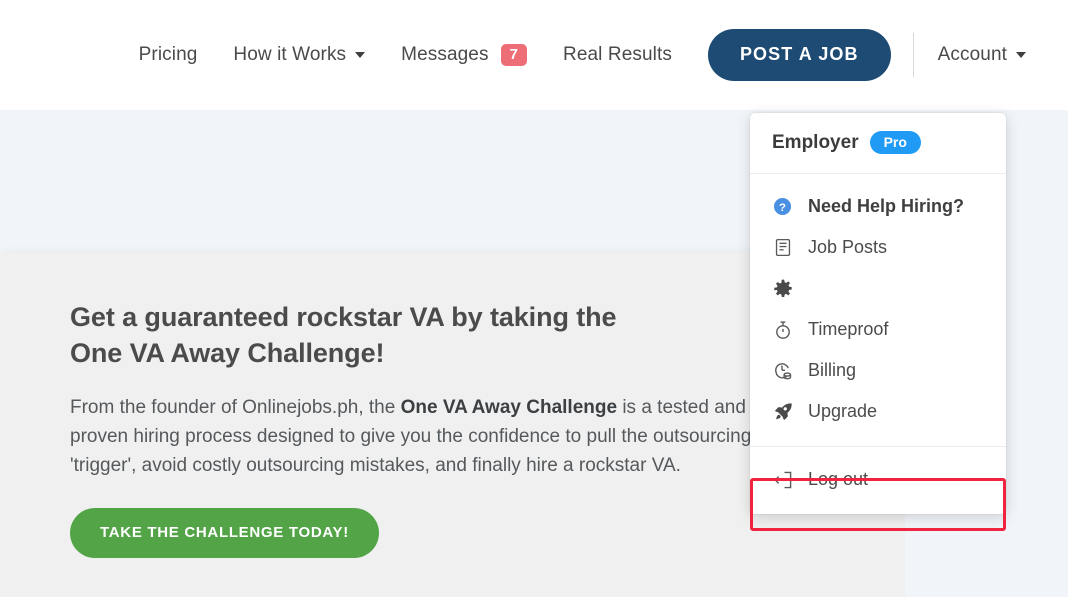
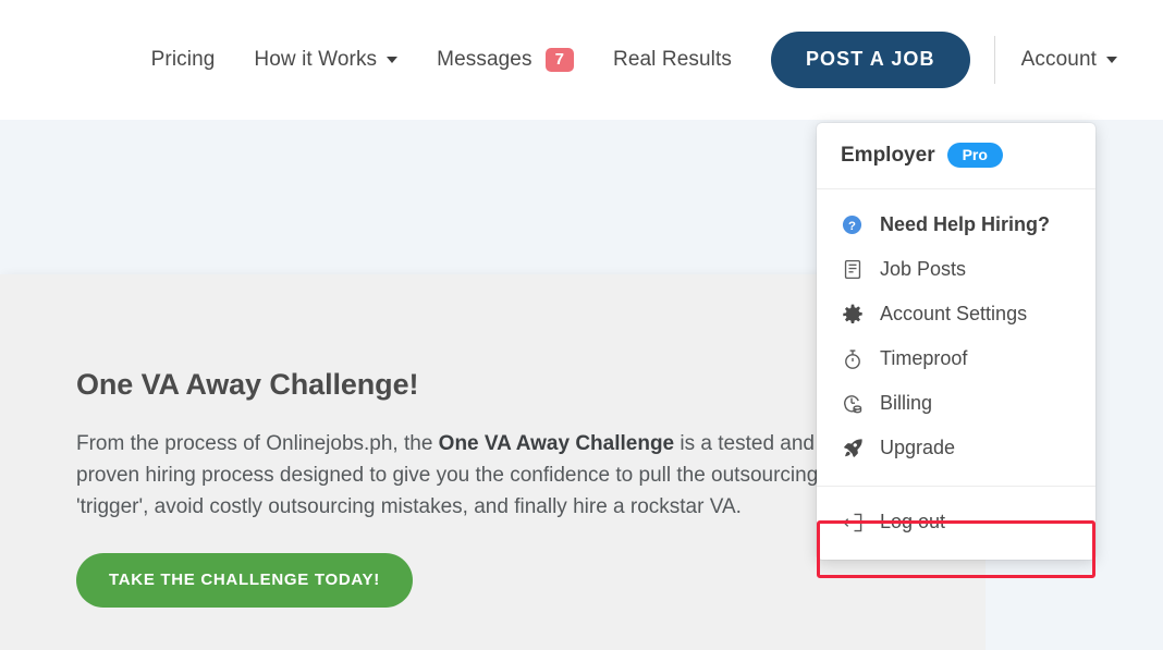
- Get a guaranteed rockstar VA by taking the
  One VA Away Challenge!
- From the founder of Onlinejobs.ph, the One VA Away Challenge is a tested and proven hiring process designed to give you the confidence to pull the outsourcing 'trigger', avoid costly outsourcing mistakes, and finally hire a rockstar VA.
+ From the process of Onlinejobs.ph, the One VA Away Challenge is a tested and proven hiring process designed to give you the confidence to pull the outsourcing 'trigger', avoid costly outsourcing mistakes, and finally hire a rockstar VA.
  TAKE THE CHALLENGE TODAY!
  Pricing
  How it Works
  Messages
  7
  Real Results
  POST A JOB
  Account
  Employer
  Pro
  ?
  Need Help Hiring?
  Job Posts
+ Account Settings
  Timeproof
  Billing
  Upgrade
  Log out
